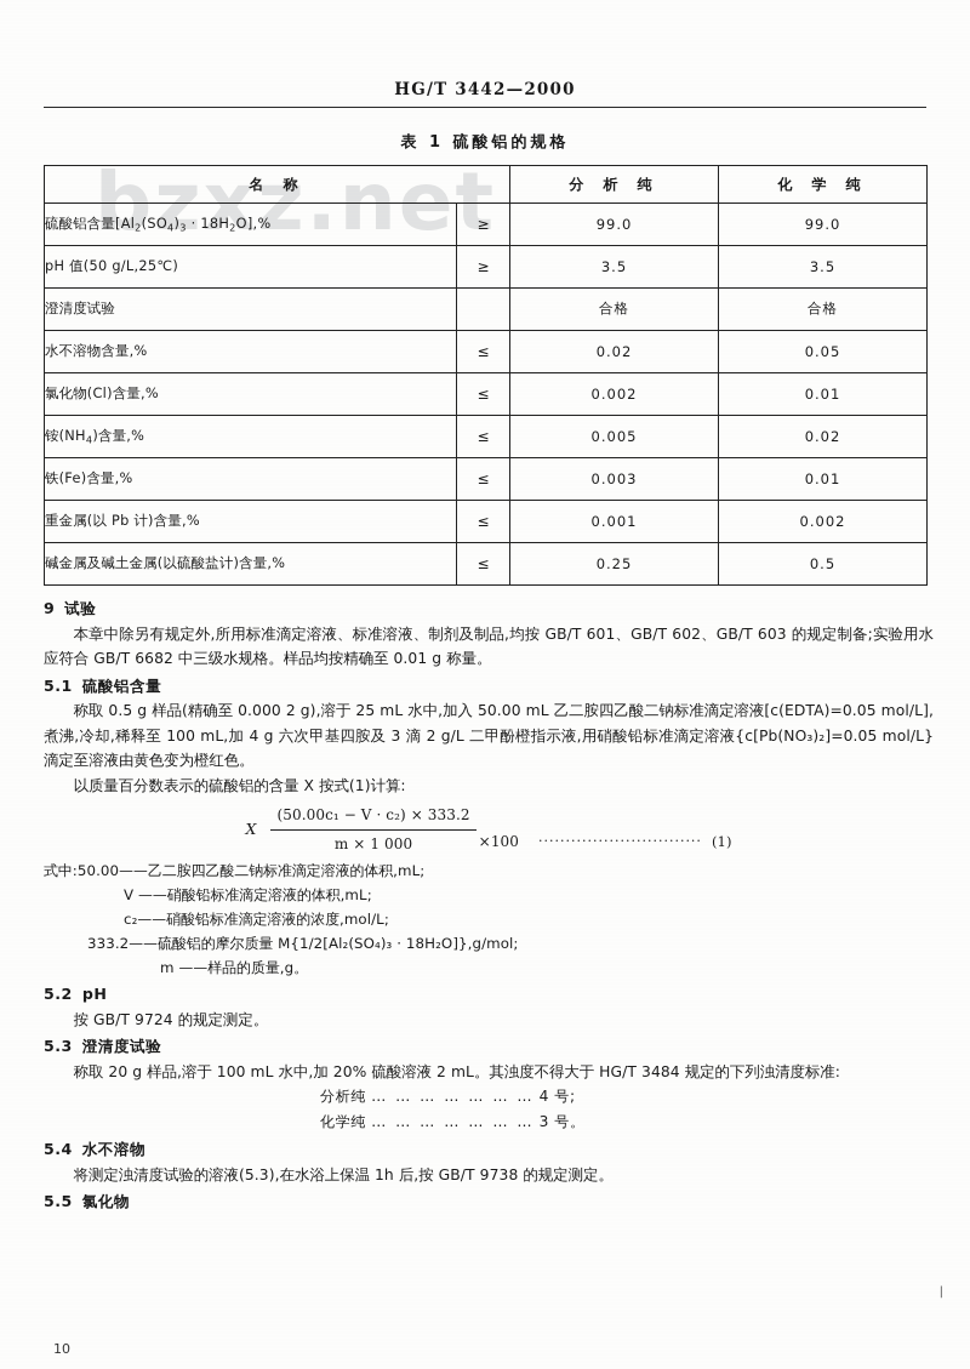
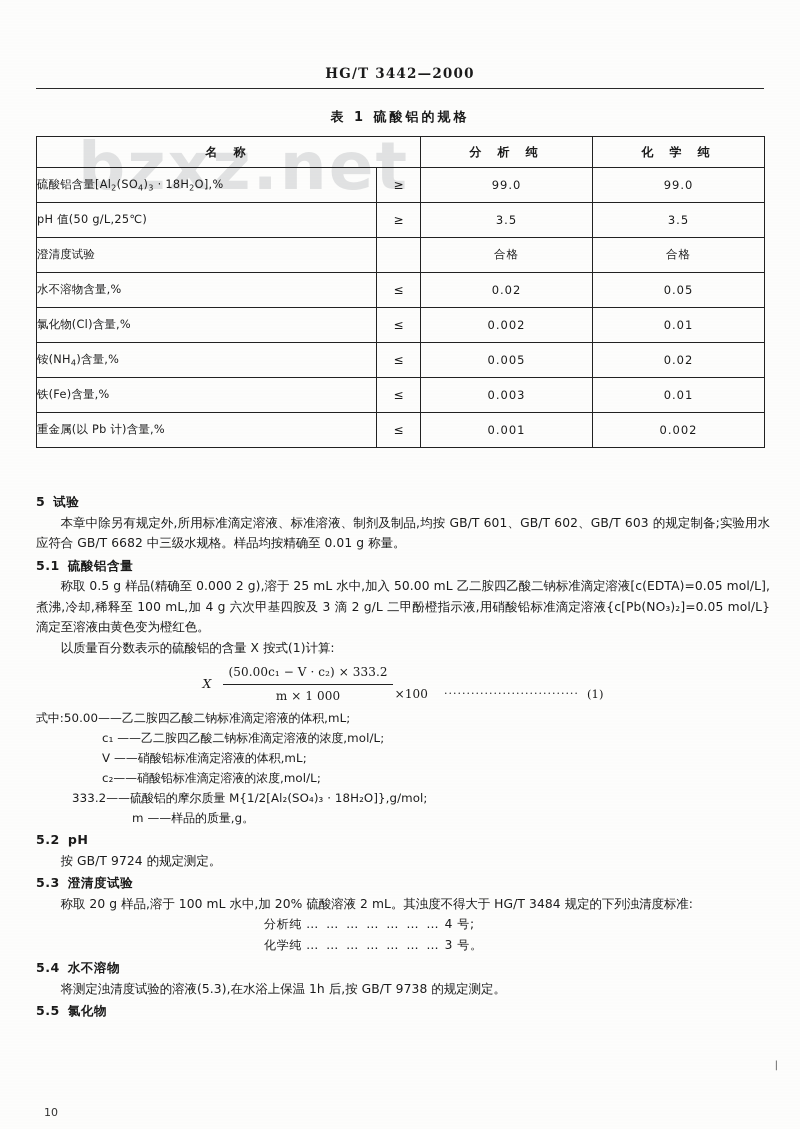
  bzxz.net
  HG/T 3442—2000
  表 1 硫酸铝的规格
  名 称	分 析 纯	化 学 纯
  硫酸铝含量[Al2(SO4)3 · 18H2O],%	≥	99.0	99.0
  pH 值(50 g/L,25℃)	≥	3.5	3.5
  澄清度试验		合格	合格
  水不溶物含量,%	≤	0.02	0.05
  氯化物(Cl)含量,%	≤	0.002	0.01
  铵(NH4)含量,%	≤	0.005	0.02
  铁(Fe)含量,%	≤	0.003	0.01
  重金属(以 Pb 计)含量,%	≤	0.001	0.002
- 碱金属及碱土金属(以硫酸盐计)含量,%	≤	0.25	0.5
- 9 试验
+ 5 试验
  本章中除另有规定外,所用标准滴定溶液、标准溶液、制剂及制品,均按 GB/T 601、GB/T 602、GB/T 603 的规定制备;实验用水应符合 GB/T 6682 中三级水规格。样品均按精确至 0.01 g 称量。
  5.1 硫酸铝含量
  称取 0.5 g 样品(精确至 0.000 2 g),溶于 25 mL 水中,加入 50.00 mL 乙二胺四乙酸二钠标准滴定溶液[c(EDTA)=0.05 mol/L],煮沸,冷却,稀释至 100 mL,加 4 g 六次甲基四胺及 3 滴 2 g/L 二甲酚橙指示液,用硝酸铅标准滴定溶液{c[Pb(NO₃)₂]=0.05 mol/L}滴定至溶液由黄色变为橙红色。
  以质量百分数表示的硫酸铝的含量 X 按式(1)计算:
  X
  (50.00c₁ − V · c₂) × 333.2
  m × 1 000
  ×100
  ······························
  (1)
  式中:50.00——乙二胺四乙酸二钠标准滴定溶液的体积,mL;
+ c₁ ——乙二胺四乙酸二钠标准滴定溶液的浓度,mol/L;
  V ——硝酸铅标准滴定溶液的体积,mL;
  c₂——硝酸铅标准滴定溶液的浓度,mol/L;
  333.2——硫酸铝的摩尔质量 M{1/2[Al₂(SO₄)₃ · 18H₂O]},g/mol;
  m ——样品的质量,g。
  5.2 pH
  按 GB/T 9724 的规定测定。
  5.3 澄清度试验
  称取 20 g 样品,溶于 100 mL 水中,加 20% 硫酸溶液 2 mL。其浊度不得大于 HG/T 3484 规定的下列浊清度标准:
  分析纯 … … … … … … … 4 号;
  化学纯 … … … … … … … 3 号。
  5.4 水不溶物
  将测定浊清度试验的溶液(5.3),在水浴上保温 1h 后,按 GB/T 9738 的规定测定。
  5.5 氯化物
  10
  |
